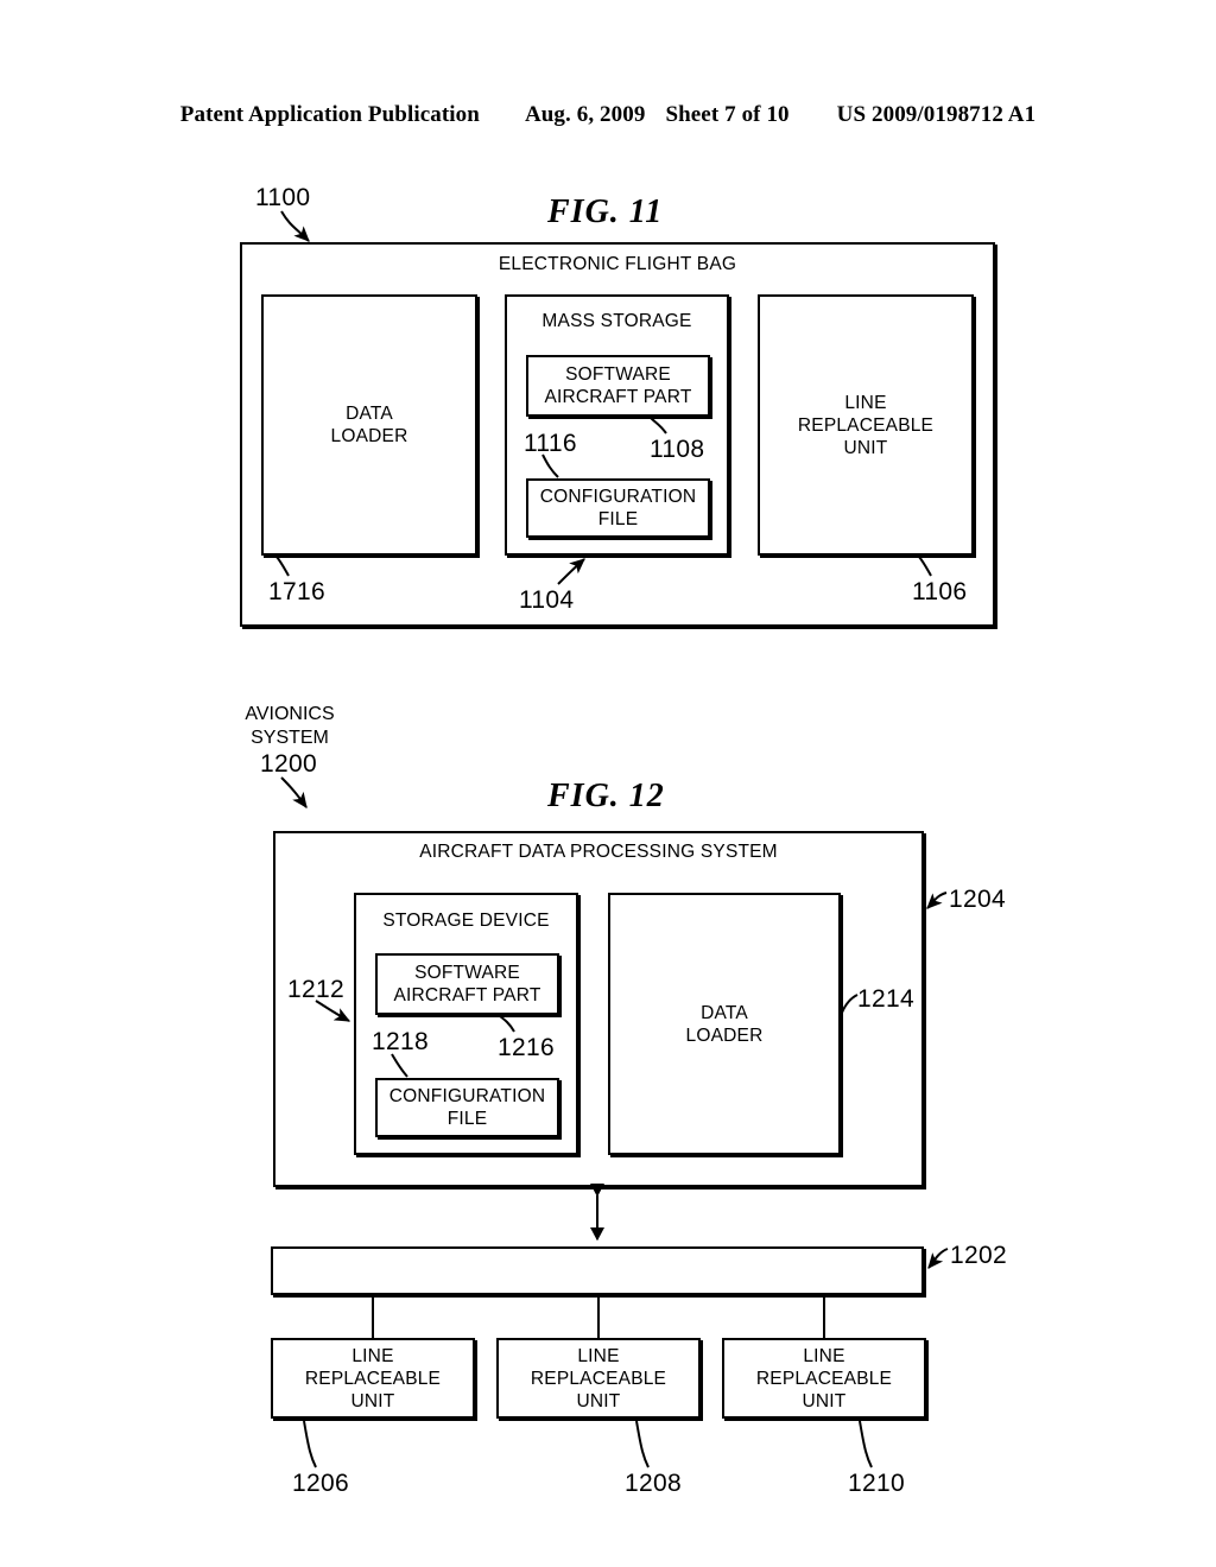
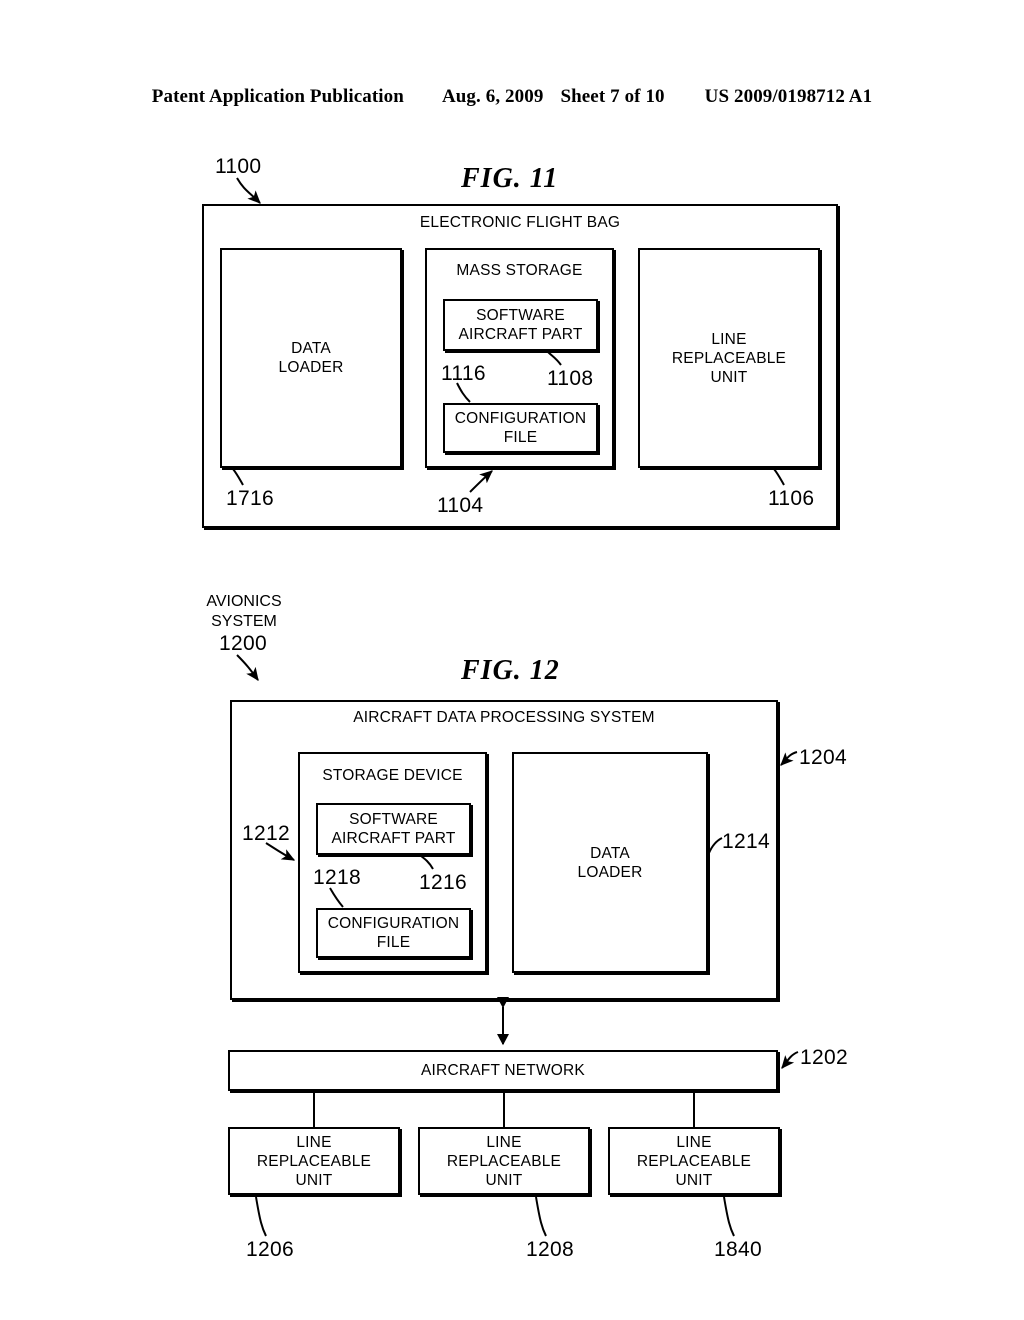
  Patent Application Publication
  Aug. 6, 2009
  Sheet 7 of 10
  US 2009/0198712 A1
  FIG. 11
  1100
  ELECTRONIC FLIGHT BAG
  DATA
  LOADER
  1716
  MASS STORAGE
  1104
  SOFTWARE
  AIRCRAFT PART
  1108
  CONFIGURATION
  FILE
  1116
  LINE
  REPLACEABLE
  UNIT
  1106
  AVIONICS
  SYSTEM
  1200
  FIG. 12
  AIRCRAFT DATA PROCESSING SYSTEM
  1204
  STORAGE DEVICE
  1212
  SOFTWARE
  AIRCRAFT PART
  1216
  CONFIGURATION
  FILE
  1218
  DATA
  LOADER
  1214
+ AIRCRAFT NETWORK
  1202
  LINE
  REPLACEABLE
  UNIT
  1206
  LINE
  REPLACEABLE
  UNIT
  1208
  LINE
  REPLACEABLE
  UNIT
- 1210
+ 1840
